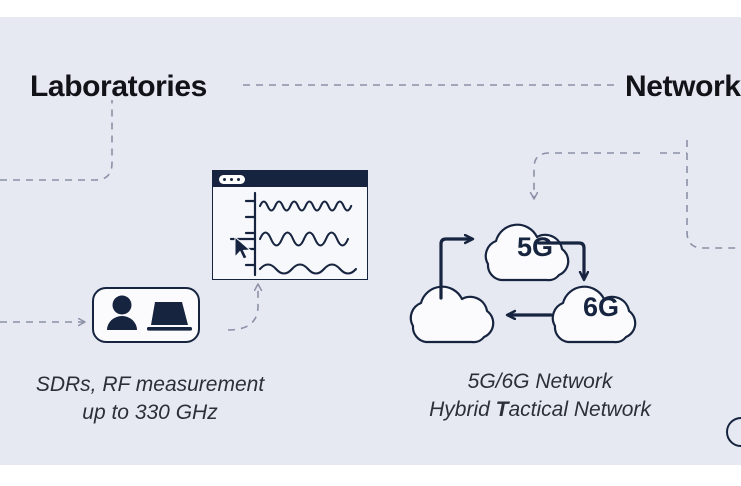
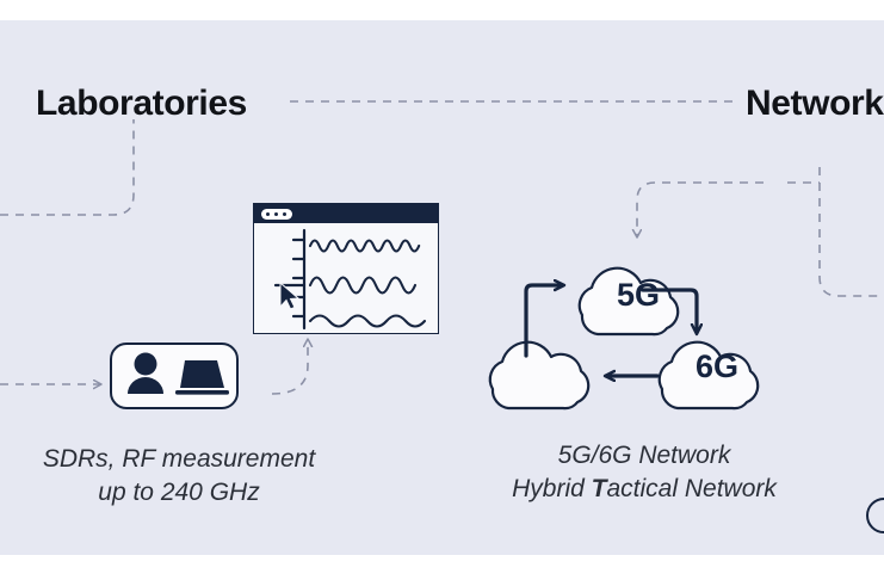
  Laboratories
  Network
  5G
  6G
  SDRs, RF measurement
- up to 330 GHz
+ up to 240 GHz
  5G/6G Network
  Hybrid Tactical Network
